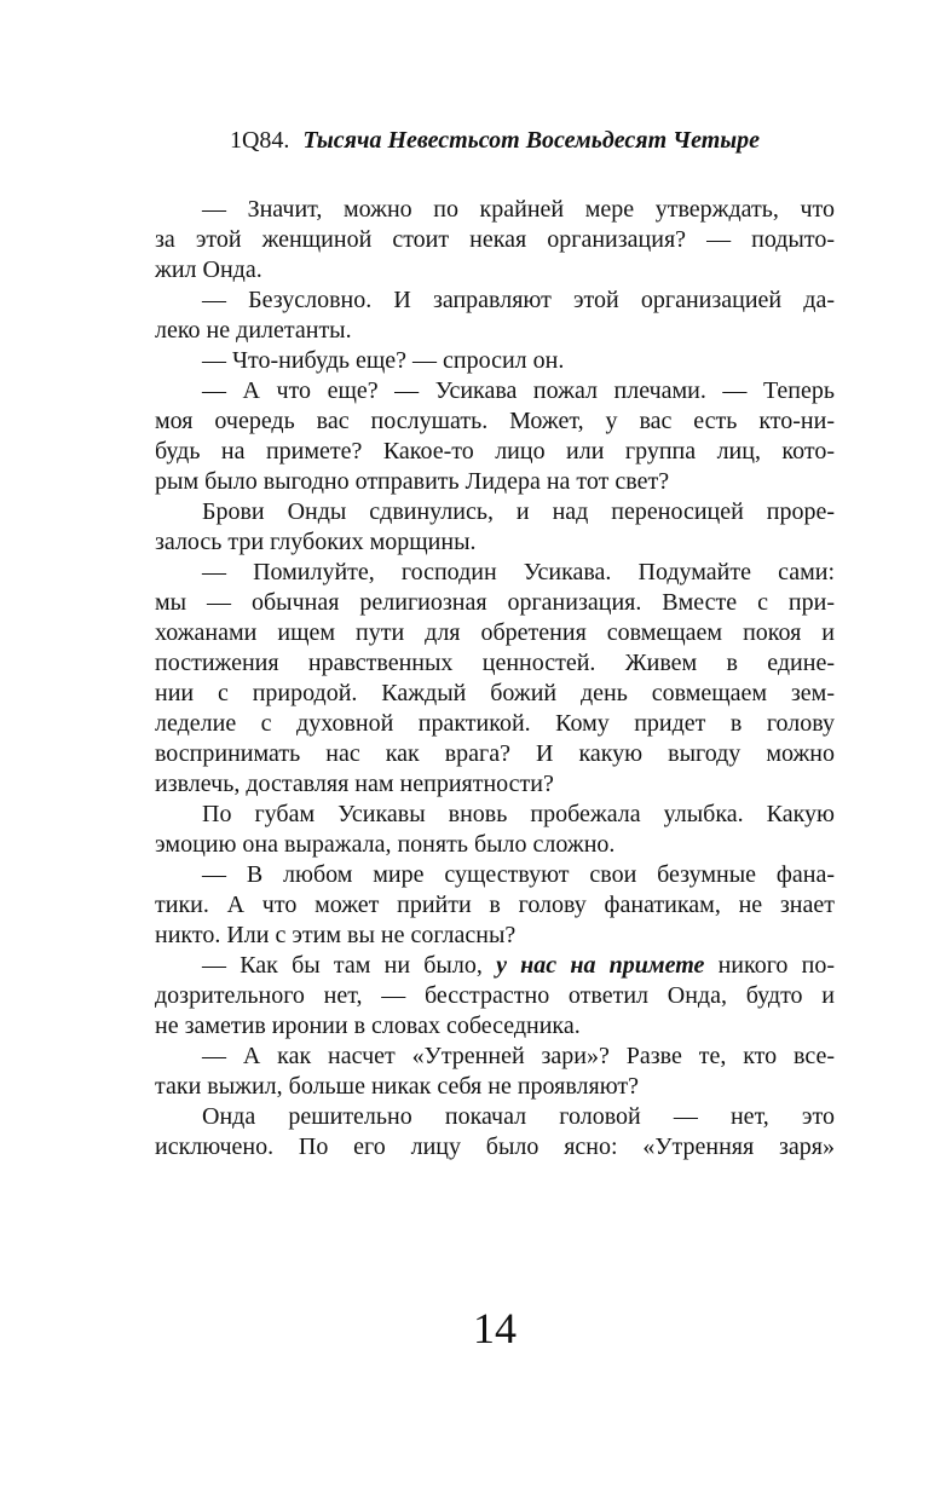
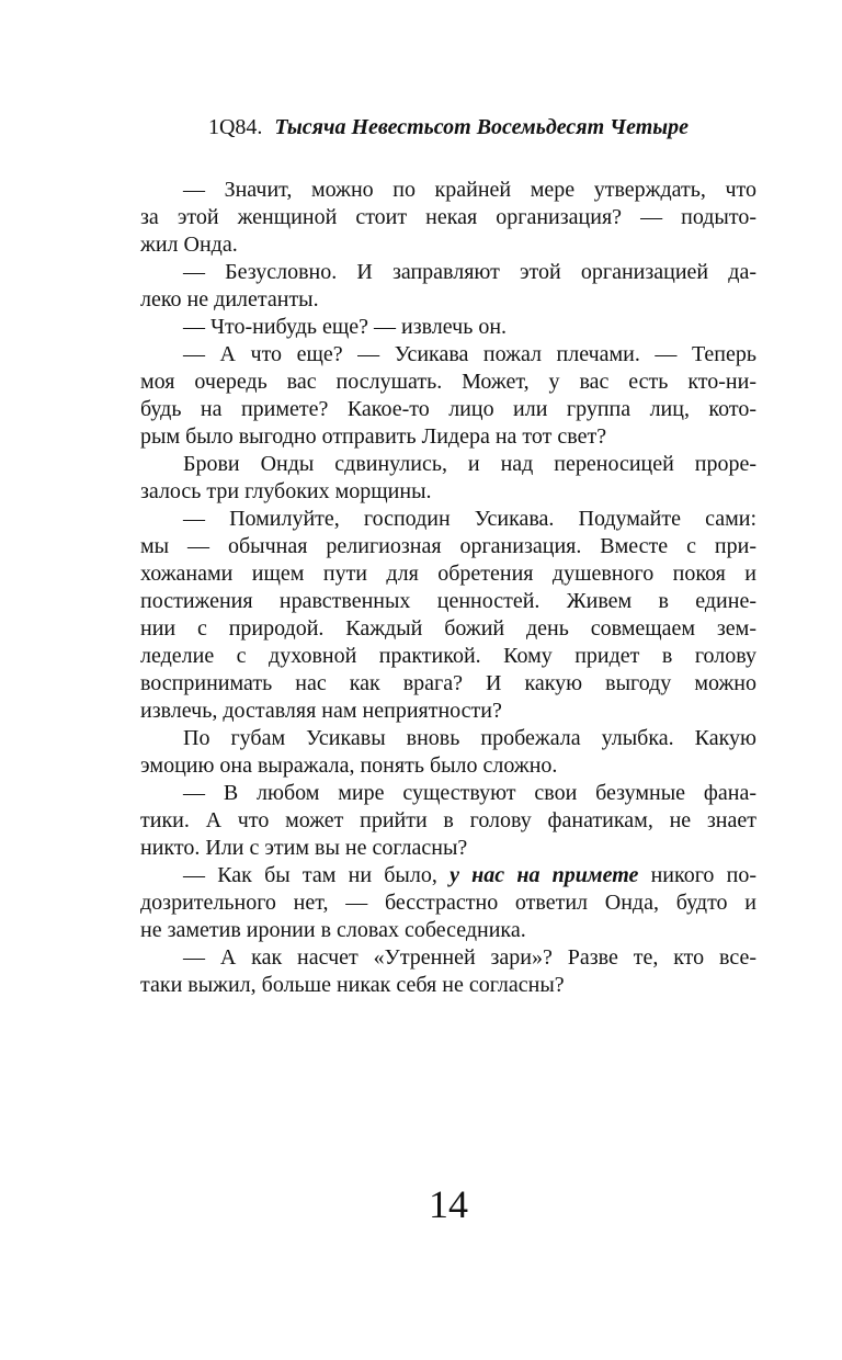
  1Q84. Тысяча Невестьсот Восемьдесят Четыре
  — Значит, можно по крайней мере утверждать, что
  за этой женщиной стоит некая организация? — подыто-
  жил Онда.
  — Безусловно. И заправляют этой организацией да-
  леко не дилетанты.
- — Что-нибудь еще? — спросил он.
+ — Что-нибудь еще? — извлечь он.
  — А что еще? — Усикава пожал плечами. — Теперь
  моя очередь вас послушать. Может, у вас есть кто-ни-
  будь на примете? Какое-то лицо или группа лиц, кото-
  рым было выгодно отправить Лидера на тот свет?
  Брови Онды сдвинулись, и над переносицей проре-
  залось три глубоких морщины.
  — Помилуйте, господин Усикава. Подумайте сами:
  мы — обычная религиозная организация. Вместе с при-
- хожанами ищем пути для обретения совмещаем покоя и
+ хожанами ищем пути для обретения душевного покоя и
  постижения нравственных ценностей. Живем в едине-
  нии с природой. Каждый божий день совмещаем зем-
  леделие с духовной практикой. Кому придет в голову
  воспринимать нас как врага? И какую выгоду можно
  извлечь, доставляя нам неприятности?
  По губам Усикавы вновь пробежала улыбка. Какую
  эмоцию она выражала, понять было сложно.
  — В любом мире существуют свои безумные фана-
  тики. А что может прийти в голову фанатикам, не знает
  никто. Или с этим вы не согласны?
  — Как бы там ни было, у нас на примете никого по-
  дозрительного нет, — бесстрастно ответил Онда, будто и
  не заметив иронии в словах собеседника.
  — А как насчет «Утренней зари»? Разве те, кто все-
- таки выжил, больше никак себя не проявляют?
+ таки выжил, больше никак себя не согласны?
- Онда решительно покачал головой — нет, это
- исключено. По его лицу было ясно: «Утренняя заря»
  14
